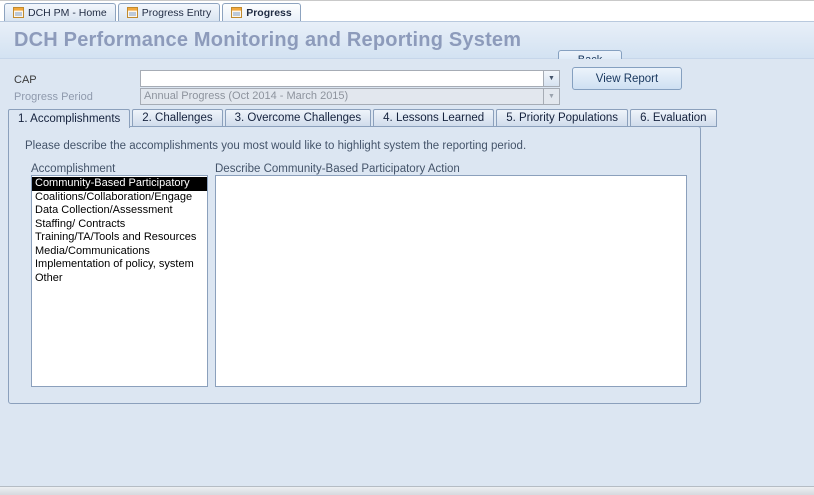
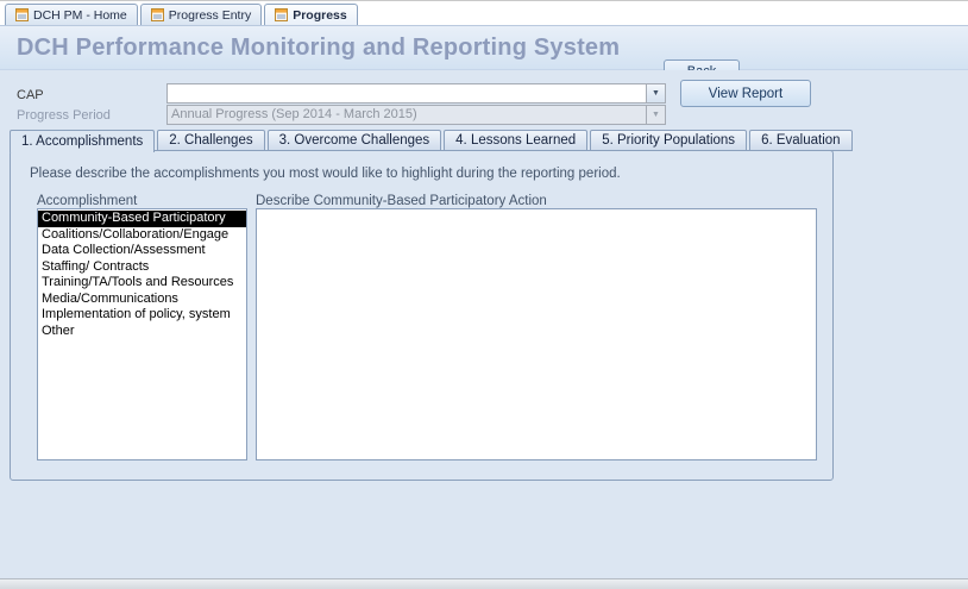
  DCH PM - Home
  Progress Entry
  Progress
  DCH Performance Monitoring and Reporting System
  CAP
  Progress Period
- Annual Progress (Oct 2014 - March 2015)
+ Annual Progress (Sep 2014 - March 2015)
  View Report
  1. Accomplishments
  2. Challenges
  3. Overcome Challenges
  4. Lessons Learned
  5. Priority Populations
  6. Evaluation
- Please describe the accomplishments you most would like to highlight system the reporting period.
+ Please describe the accomplishments you most would like to highlight during the reporting period.
  Accomplishment
  Describe Community-Based Participatory Action
  Community-Based Participatory
  Coalitions/Collaboration/Engage
  Data Collection/Assessment
  Staffing/ Contracts
  Training/TA/Tools and Resources
  Media/Communications
  Implementation of policy, system
  Other
